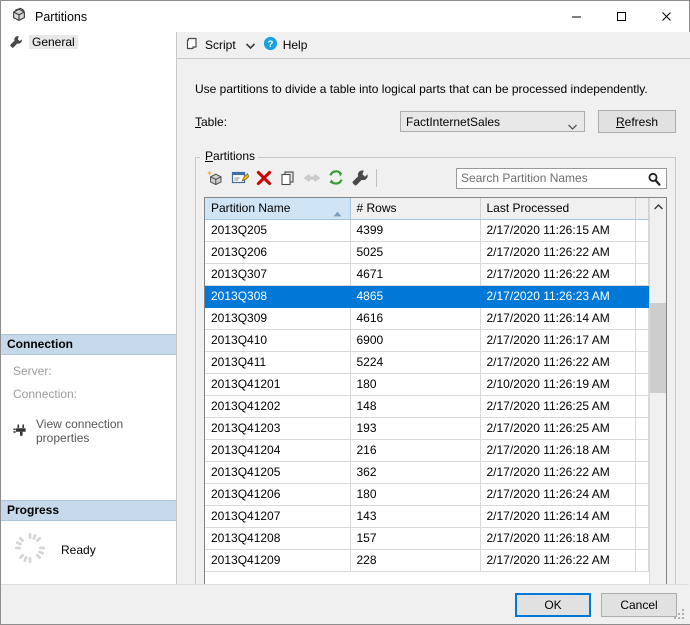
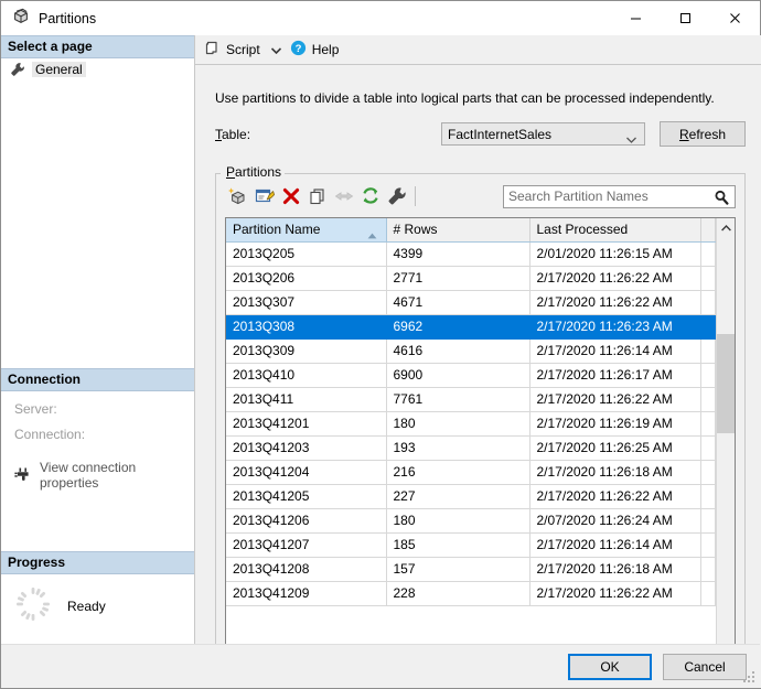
  Partitions
+ Select a page
  General
  Connection
  Server:
  Connection:
  View connection properties
  Progress
  Ready
  Script
  ?
  Help
  Use partitions to divide a table into logical parts that can be processed independently.
  Table:
  FactInternetSales
  R
  efresh
  Partitions
  Search Partition Names
  Partition Name	# Rows	Last Processed
- 2013Q205	4399	2/17/2020 11:26:15 AM
+ 2013Q205	4399	2/01/2020 11:26:15 AM
- 2013Q206	5025	2/17/2020 11:26:22 AM
+ 2013Q206	2771	2/17/2020 11:26:22 AM
  2013Q307	4671	2/17/2020 11:26:22 AM
- 2013Q308	4865	2/17/2020 11:26:23 AM
+ 2013Q308	6962	2/17/2020 11:26:23 AM
  2013Q309	4616	2/17/2020 11:26:14 AM
  2013Q410	6900	2/17/2020 11:26:17 AM
- 2013Q411	5224	2/17/2020 11:26:22 AM
+ 2013Q411	7761	2/17/2020 11:26:22 AM
- 2013Q41201	180	2/10/2020 11:26:19 AM
+ 2013Q41201	180	2/17/2020 11:26:19 AM
- 2013Q41202	148	2/17/2020 11:26:25 AM
  2013Q41203	193	2/17/2020 11:26:25 AM
  2013Q41204	216	2/17/2020 11:26:18 AM
- 2013Q41205	362	2/17/2020 11:26:22 AM
+ 2013Q41205	227	2/17/2020 11:26:22 AM
- 2013Q41206	180	2/17/2020 11:26:24 AM
+ 2013Q41206	180	2/07/2020 11:26:24 AM
- 2013Q41207	143	2/17/2020 11:26:14 AM
+ 2013Q41207	185	2/17/2020 11:26:14 AM
  2013Q41208	157	2/17/2020 11:26:18 AM
  2013Q41209	228	2/17/2020 11:26:22 AM
  OK
  Cancel
